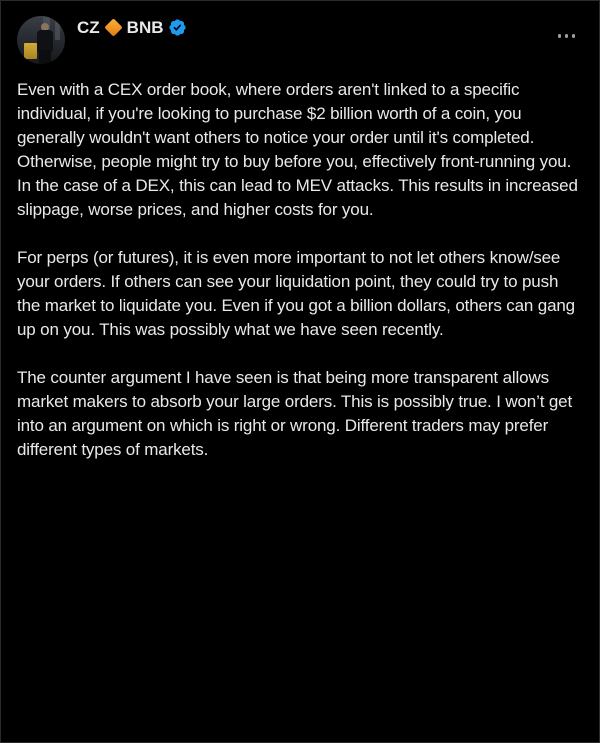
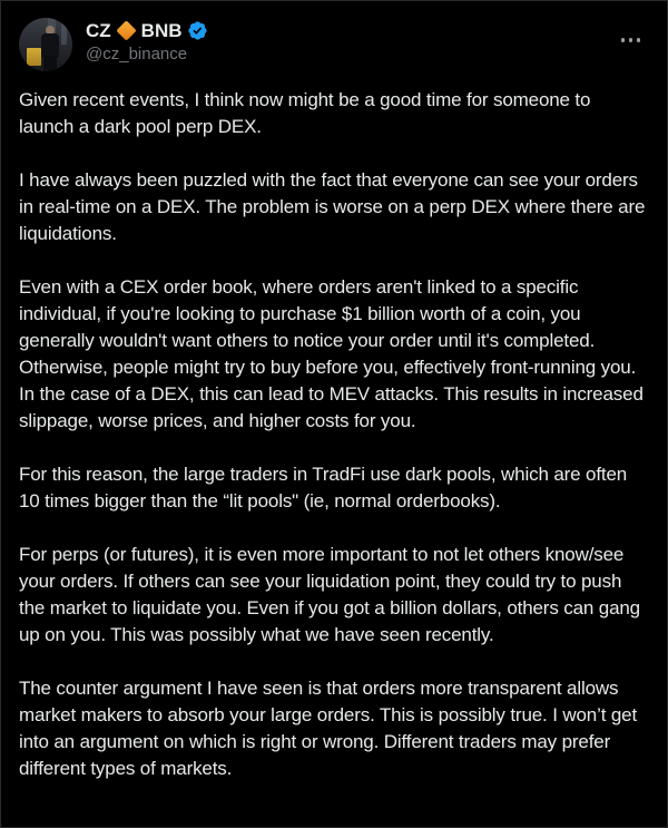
  CZ
  BNB
+ @cz_binance
+ Given recent events, I think now might be a good time for someone to launch a dark pool perp DEX.
+ I have always been puzzled with the fact that everyone can see your orders in real-time on a DEX. The problem is worse on a perp DEX where there are liquidations.
- Even with a CEX order book, where orders aren't linked to a specific individual, if you're looking to purchase $2 billion worth of a coin, you generally wouldn't want others to notice your order until it's completed. Otherwise, people might try to buy before you, effectively front-running you. In the case of a DEX, this can lead to MEV attacks. This results in increased slippage, worse prices, and higher costs for you.
+ Even with a CEX order book, where orders aren't linked to a specific individual, if you're looking to purchase $1 billion worth of a coin, you generally wouldn't want others to notice your order until it's completed. Otherwise, people might try to buy before you, effectively front-running you. In the case of a DEX, this can lead to MEV attacks. This results in increased slippage, worse prices, and higher costs for you.
+ For this reason, the large traders in TradFi use dark pools, which are often 10 times bigger than the “lit pools" (ie, normal orderbooks).
  For perps (or futures), it is even more important to not let others know/see your orders. If others can see your liquidation point, they could try to push the market to liquidate you. Even if you got a billion dollars, others can gang up on you. This was possibly what we have seen recently.
- The counter argument I have seen is that being more transparent allows market makers to absorb your large orders. This is possibly true. I won’t get into an argument on which is right or wrong. Different traders may prefer different types of markets.
+ The counter argument I have seen is that orders more transparent allows market makers to absorb your large orders. This is possibly true. I won’t get into an argument on which is right or wrong. Different traders may prefer different types of markets.
